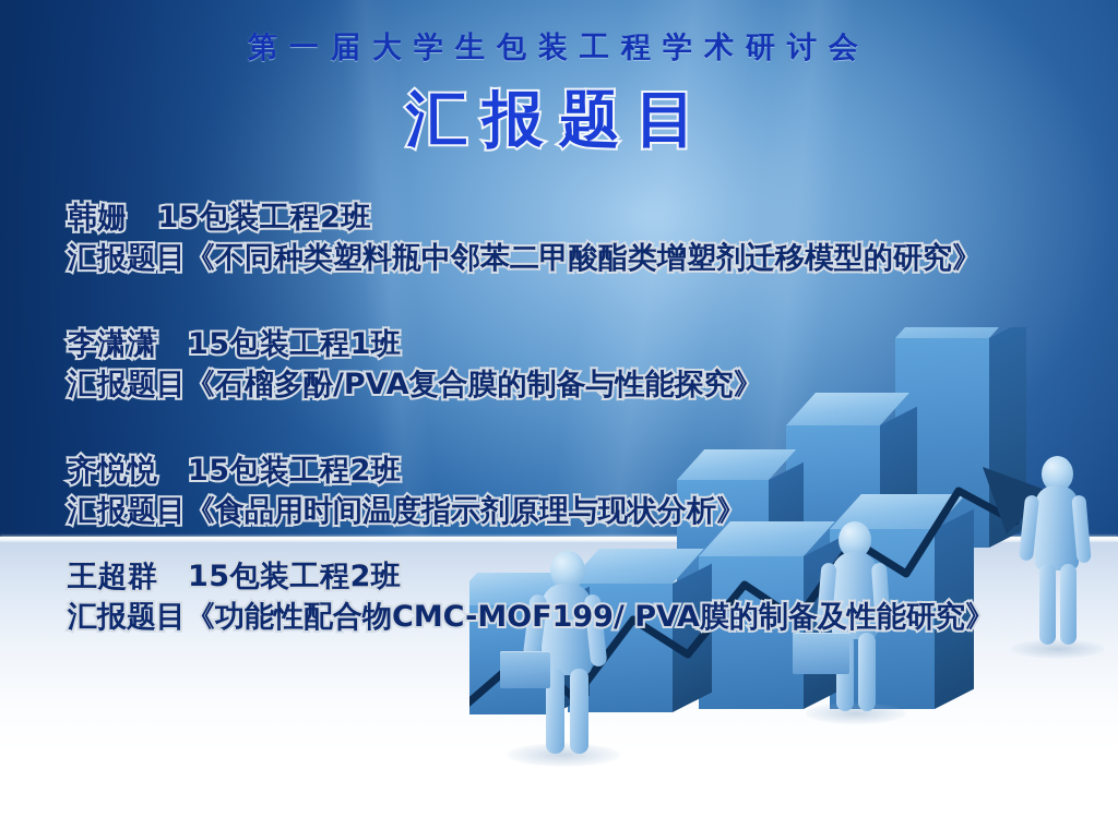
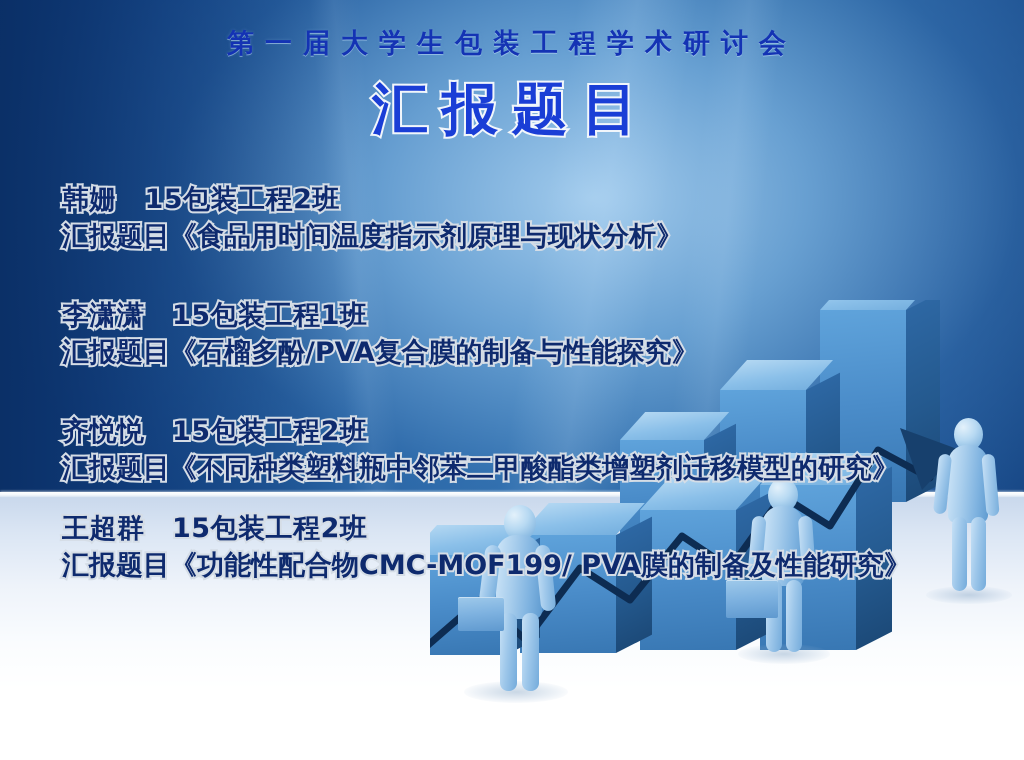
  第一届大学生包装工程学术研讨会
  汇报题目
  韩姗 15包装工程2班
- 汇报题目《不同种类塑料瓶中邻苯二甲酸酯类增塑剂迁移模型的研究》
+ 汇报题目《食品用时间温度指示剂原理与现状分析》
  李潇潇 15包装工程1班
  汇报题目《石榴多酚/PVA复合膜的制备与性能探究》
  齐悦悦 15包装工程2班
- 汇报题目《食品用时间温度指示剂原理与现状分析》
+ 汇报题目《不同种类塑料瓶中邻苯二甲酸酯类增塑剂迁移模型的研究》
  王超群 15包装工程2班
  汇报题目《功能性配合物CMC-MOF199/ PVA膜的制备及性能研究》
